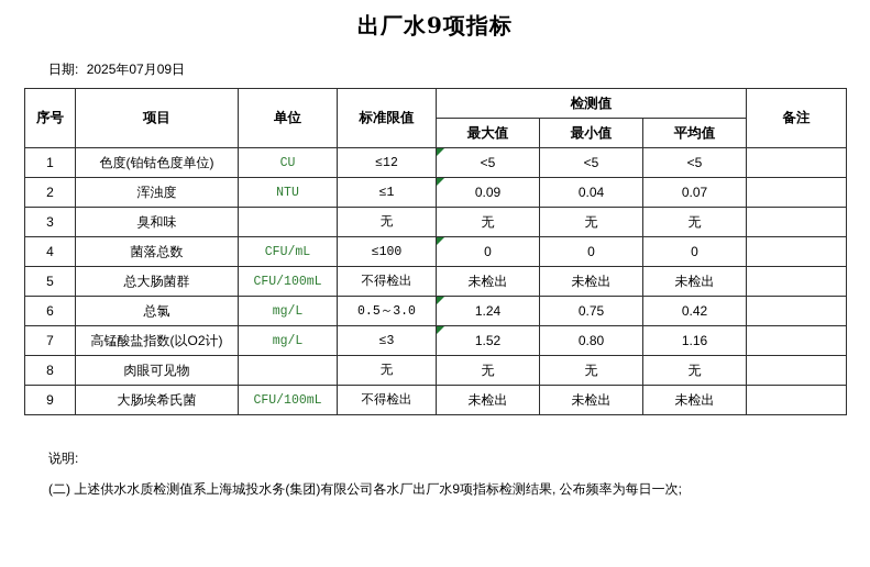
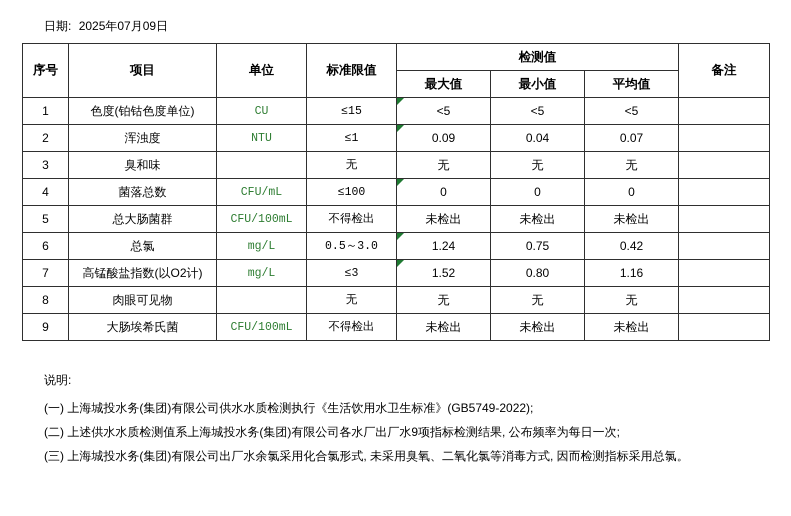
- 出厂水9项指标
  日期: 2025年07月09日
  序号	项目	单位	标准限值	检测值	备注
  最大值	最小值	平均值
- 1	色度(铂钴色度单位)	CU	≤12	<5	<5	<5
+ 1	色度(铂钴色度单位)	CU	≤15	<5	<5	<5
  2	浑浊度	NTU	≤1	0.09	0.04	0.07
  3	臭和味		无	无	无	无
  4	菌落总数	CFU/mL	≤100	0	0	0
  5	总大肠菌群	CFU/100mL	不得检出	未检出	未检出	未检出
  6	总氯	mg/L	0.5～3.0	1.24	0.75	0.42
  7	高锰酸盐指数(以O2计)	mg/L	≤3	1.52	0.80	1.16
  8	肉眼可见物		无	无	无	无
  9	大肠埃希氏菌	CFU/100mL	不得检出	未检出	未检出	未检出
  说明:
+ (一) 上海城投水务(集团)有限公司供水水质检测执行《生活饮用水卫生标准》(GB5749-2022);
  (二) 上述供水水质检测值系上海城投水务(集团)有限公司各水厂出厂水9项指标检测结果, 公布频率为每日一次;
+ (三) 上海城投水务(集团)有限公司出厂水余氯采用化合氯形式, 未采用臭氧、二氧化氯等消毒方式, 因而检测指标采用总氯。
